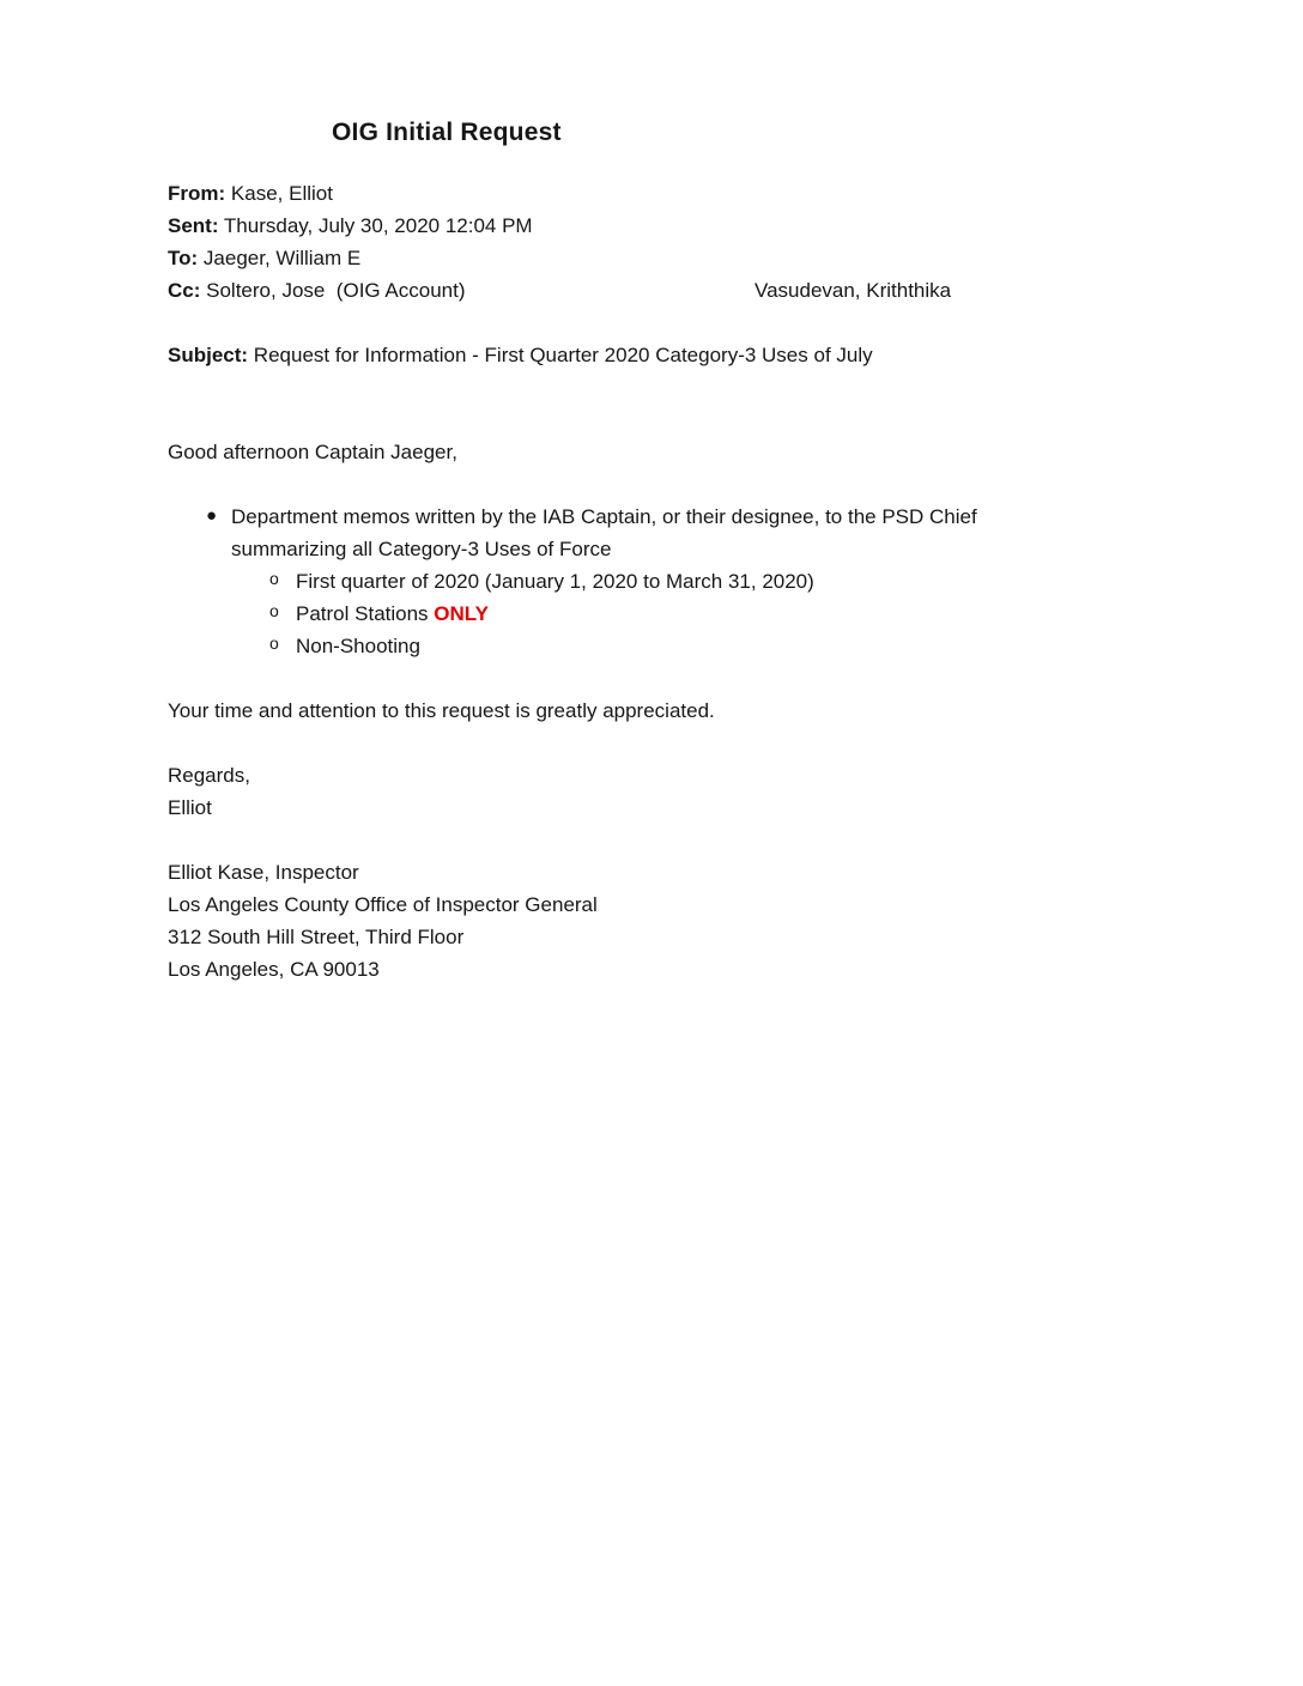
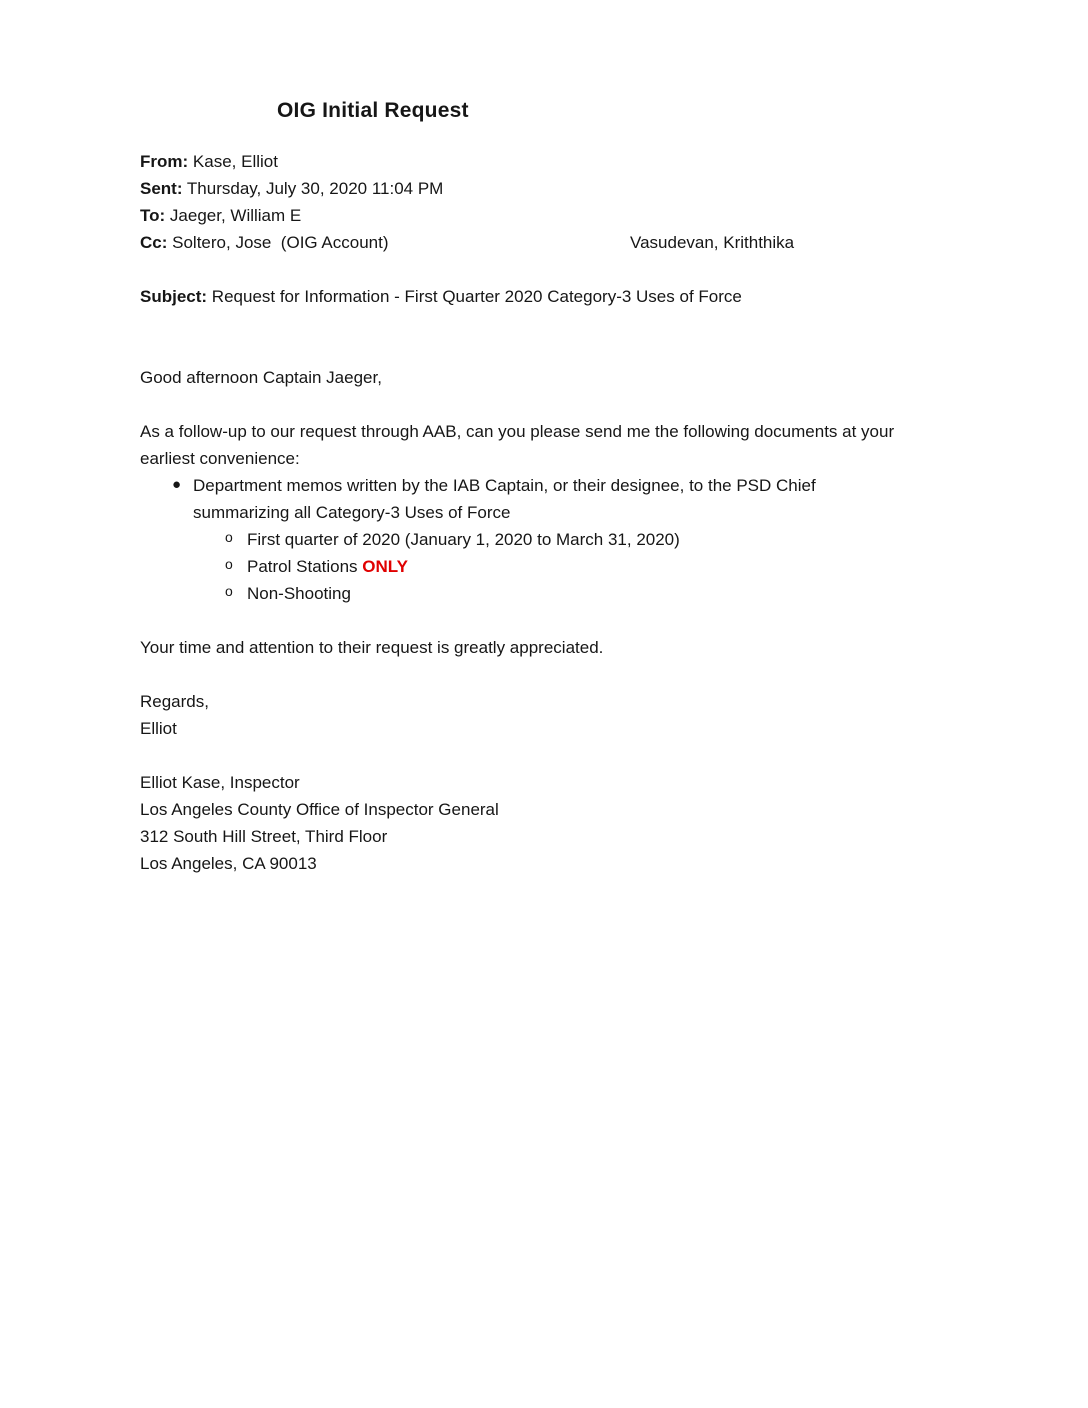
  OIG Initial Request
  From: Kase, Elliot
- Sent: Thursday, July 30, 2020 12:04 PM
+ Sent: Thursday, July 30, 2020 11:04 PM
  To: Jaeger, William E
  Cc: Soltero, Jose (OIG Account)
  Vasudevan, Kriththika
- Subject: Request for Information - First Quarter 2020 Category-3 Uses of July
+ Subject: Request for Information - First Quarter 2020 Category-3 Uses of Force
  Good afternoon Captain Jaeger,
+ As a follow-up to our request through AAB, can you please send me the following documents at your earliest convenience:
  ●
  Department memos written by the IAB Captain, or their designee, to the PSD Chief summarizing all Category-3 Uses of Force
  o
  First quarter of 2020 (January 1, 2020 to March 31, 2020)
  o
  Patrol Stations ONLY
  o
  Non-Shooting
- Your time and attention to this request is greatly appreciated.
+ Your time and attention to their request is greatly appreciated.
  Regards,
  Elliot
  Elliot Kase, Inspector
  Los Angeles County Office of Inspector General
  312 South Hill Street, Third Floor
  Los Angeles, CA 90013
